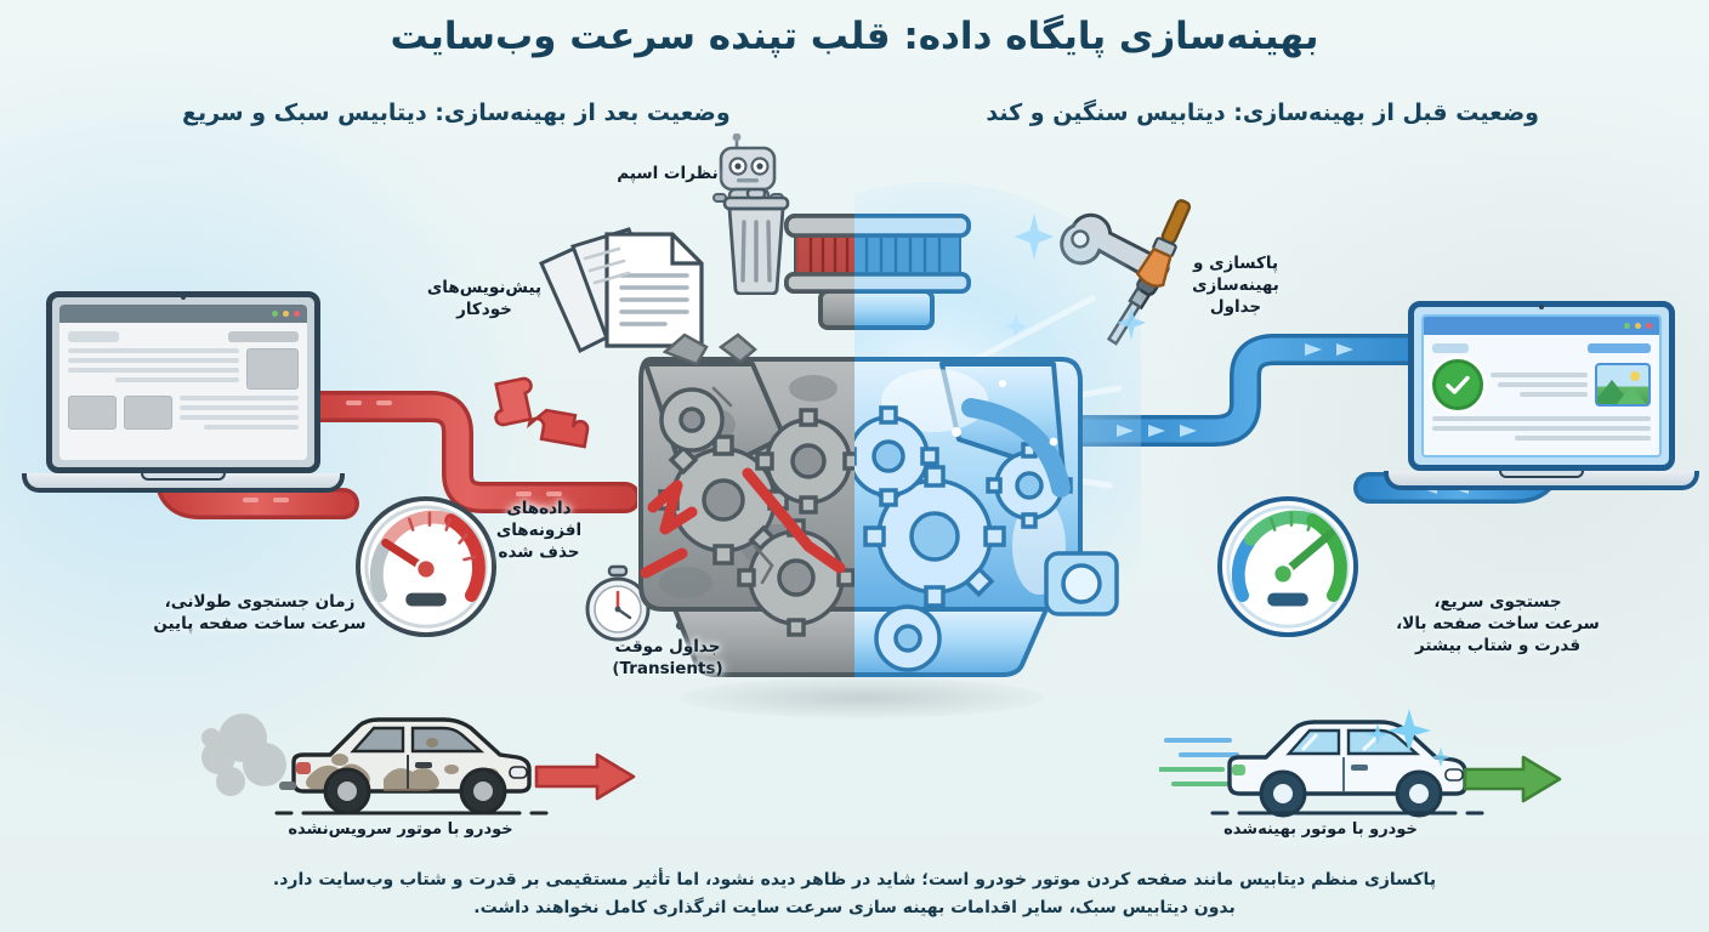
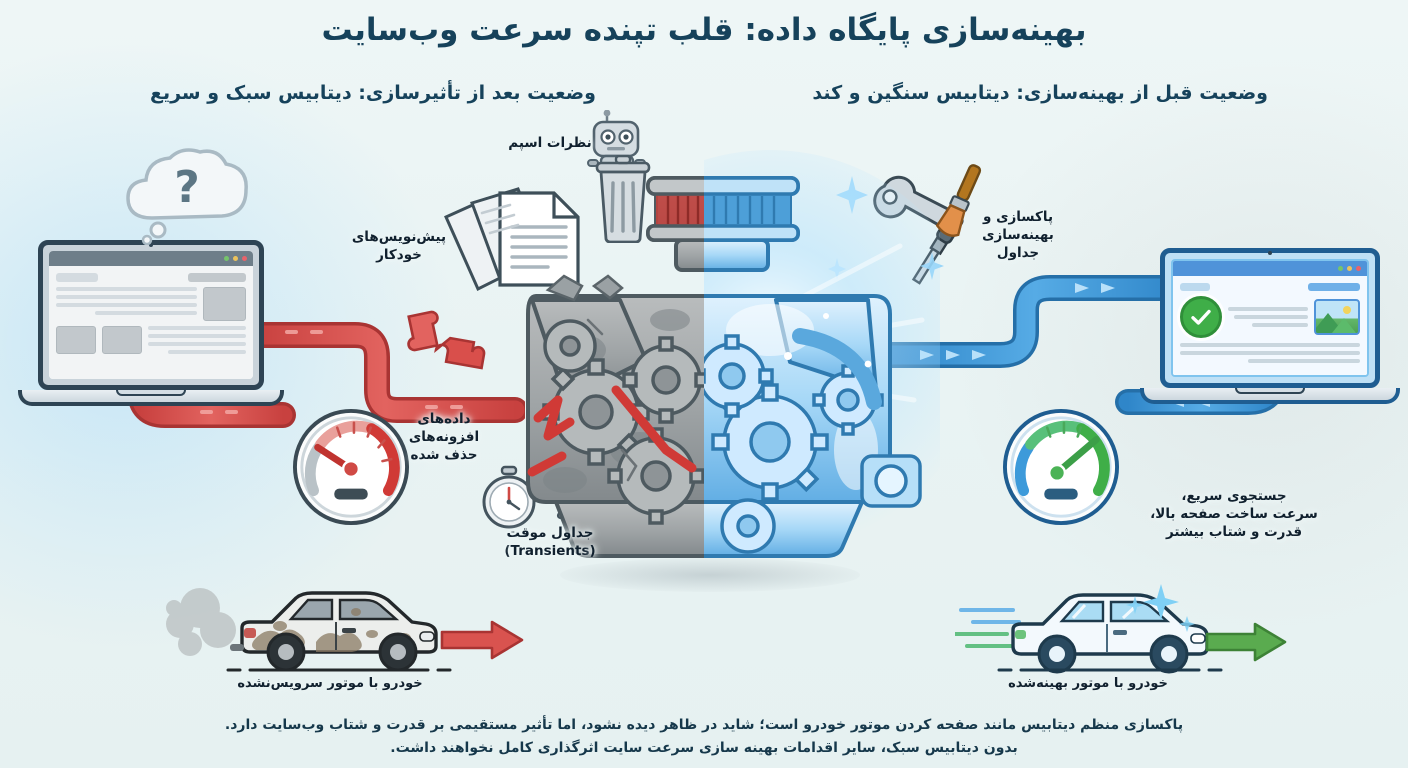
  بهینه‌سازی پایگاه داده: قلب تپنده سرعت وب‌سایت
  وضعیت قبل از بهینه‌سازی: دیتابیس سنگین و کند
- وضعیت بعد از بهینه‌سازی: دیتابیس سبک و سریع
+ وضعیت بعد از تأثیر‌سازی: دیتابیس سبک و سریع
+ ?
  نظرات اسپم
  پیش‌نویس‌های
  خودکار
  داده‌های
  افزونه‌های
  حذف شده
  جداول موقت
  (Transients)
- زمان جستجوی طولانی،
- سرعت ساخت صفحه پایین
  پاکسازی و
  بهینه‌سازی
  جداول
  جستجوی سریع،
  سرعت ساخت صفحه بالا،
  قدرت و شتاب بیشتر
  خودرو با موتور سرویس‌نشده
  خودرو با موتور بهینه‌شده
  پاکسازی منظم دیتابیس مانند صفحه کردن موتور خودرو است؛ شاید در ظاهر دیده نشود، اما تأثیر مستقیمی بر قدرت و شتاب وب‌سایت دارد. بدون دیتابیس سبک، سایر اقدامات بهینه سازی سرعت سایت اثرگذاری کامل نخواهند داشت.
